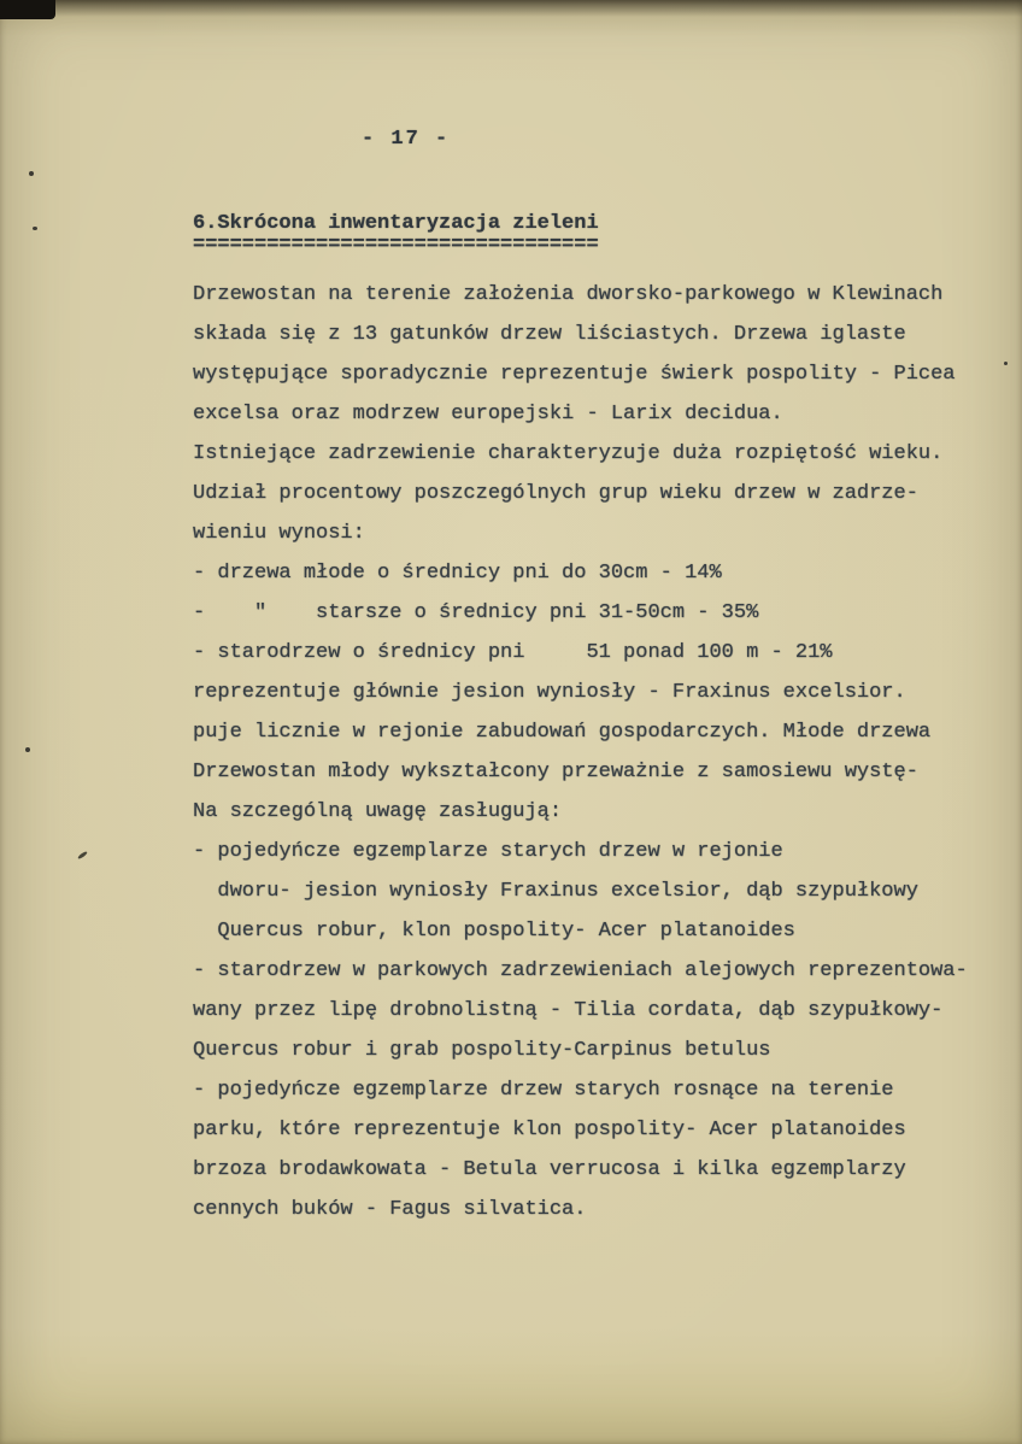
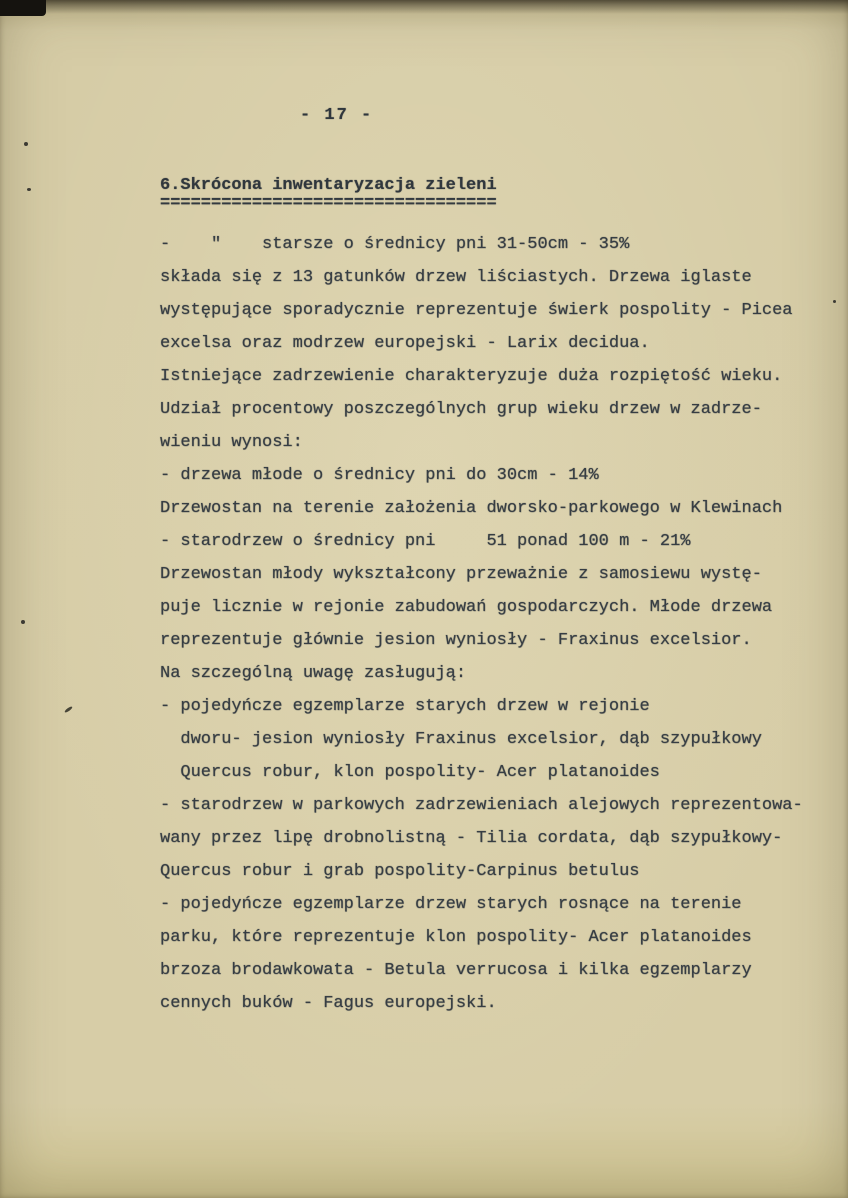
  - 17 -
  6.Skrócona inwentaryzacja zieleni
  =================================
- Drzewostan na terenie założenia dworsko-parkowego w Klewinach
+ - " starsze o średnicy pni 31-50cm - 35%
  składa się z 13 gatunków drzew liściastych. Drzewa iglaste
  występujące sporadycznie reprezentuje świerk pospolity - Picea
  excelsa oraz modrzew europejski - Larix decidua.
  Istniejące zadrzewienie charakteryzuje duża rozpiętość wieku.
  Udział procentowy poszczególnych grup wieku drzew w zadrze-
  wieniu wynosi:
  - drzewa młode o średnicy pni do 30cm - 14%
- - " starsze o średnicy pni 31-50cm - 35%
+ Drzewostan na terenie założenia dworsko-parkowego w Klewinach
  - starodrzew o średnicy pni 51 ponad 100 m - 21%
- reprezentuje głównie jesion wyniosły - Fraxinus excelsior.
+ Drzewostan młody wykształcony przeważnie z samosiewu wystę-
  puje licznie w rejonie zabudowań gospodarczych. Młode drzewa
- Drzewostan młody wykształcony przeważnie z samosiewu wystę-
+ reprezentuje głównie jesion wyniosły - Fraxinus excelsior.
  Na szczególną uwagę zasługują:
  - pojedyńcze egzemplarze starych drzew w rejonie
  dworu- jesion wyniosły Fraxinus excelsior, dąb szypułkowy
  Quercus robur, klon pospolity- Acer platanoides
  - starodrzew w parkowych zadrzewieniach alejowych reprezentowa-
  wany przez lipę drobnolistną - Tilia cordata, dąb szypułkowy-
  Quercus robur i grab pospolity-Carpinus betulus
  - pojedyńcze egzemplarze drzew starych rosnące na terenie
  parku, które reprezentuje klon pospolity- Acer platanoides
  brzoza brodawkowata - Betula verrucosa i kilka egzemplarzy
- cennych buków - Fagus silvatica.
+ cennych buków - Fagus europejski.
